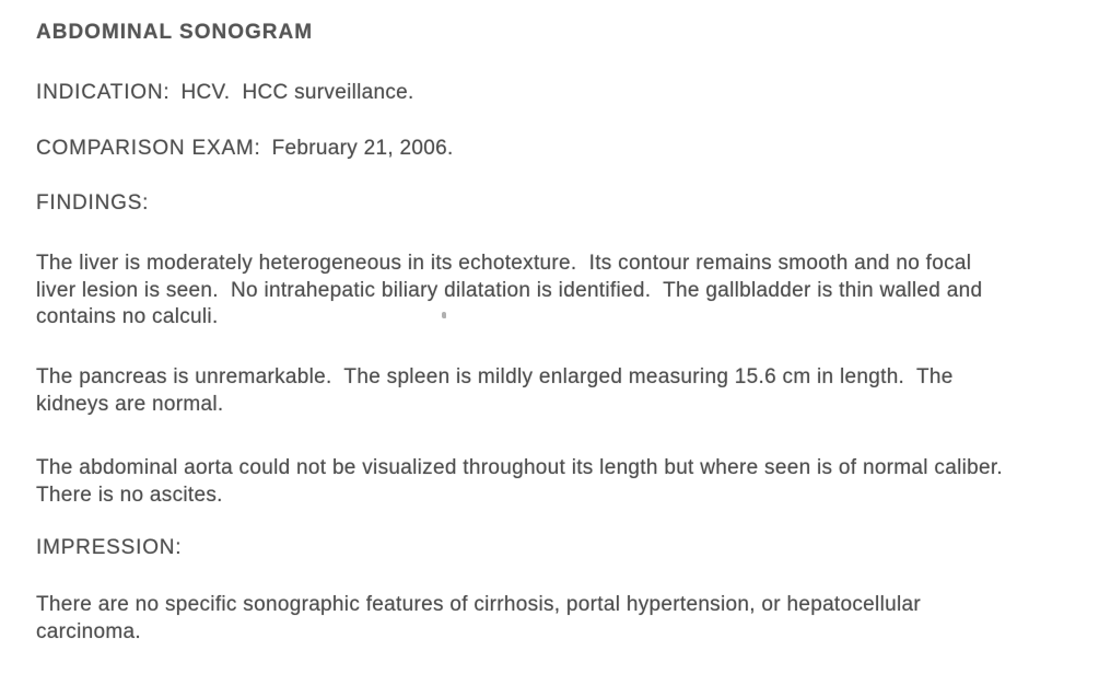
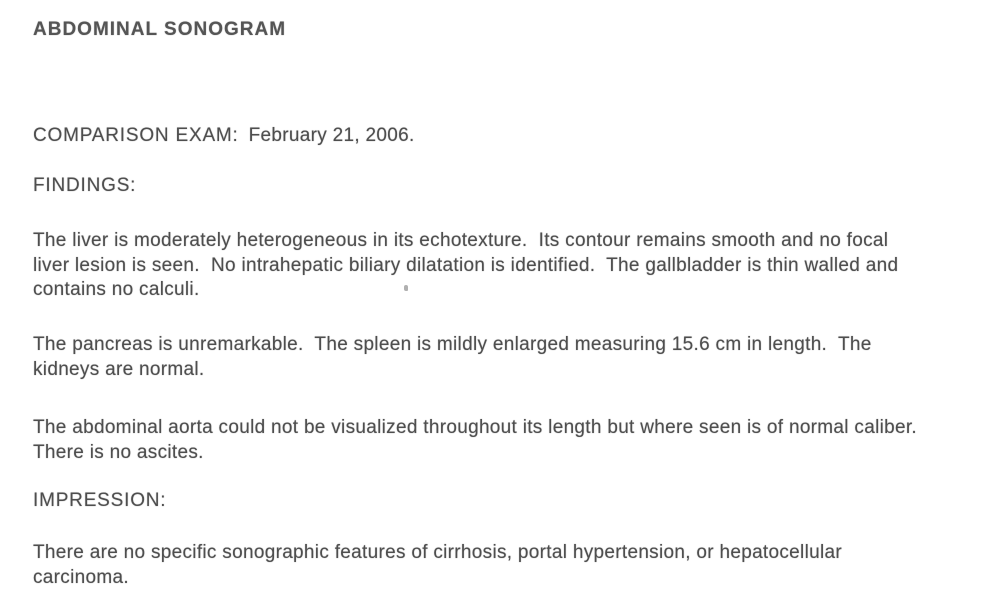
  ABDOMINAL SONOGRAM
- INDICATION: HCV. HCC surveillance.
  COMPARISON EXAM: February 21, 2006.
  FINDINGS:
  The liver is moderately heterogeneous in its echotexture. Its contour remains smooth and no focal
  liver lesion is seen. No intrahepatic biliary dilatation is identified. The gallbladder is thin walled and
  contains no calculi.
  The pancreas is unremarkable. The spleen is mildly enlarged measuring 15.6 cm in length. The
  kidneys are normal.
  The abdominal aorta could not be visualized throughout its length but where seen is of normal caliber.
  There is no ascites.
  IMPRESSION:
  There are no specific sonographic features of cirrhosis, portal hypertension, or hepatocellular
  carcinoma.
